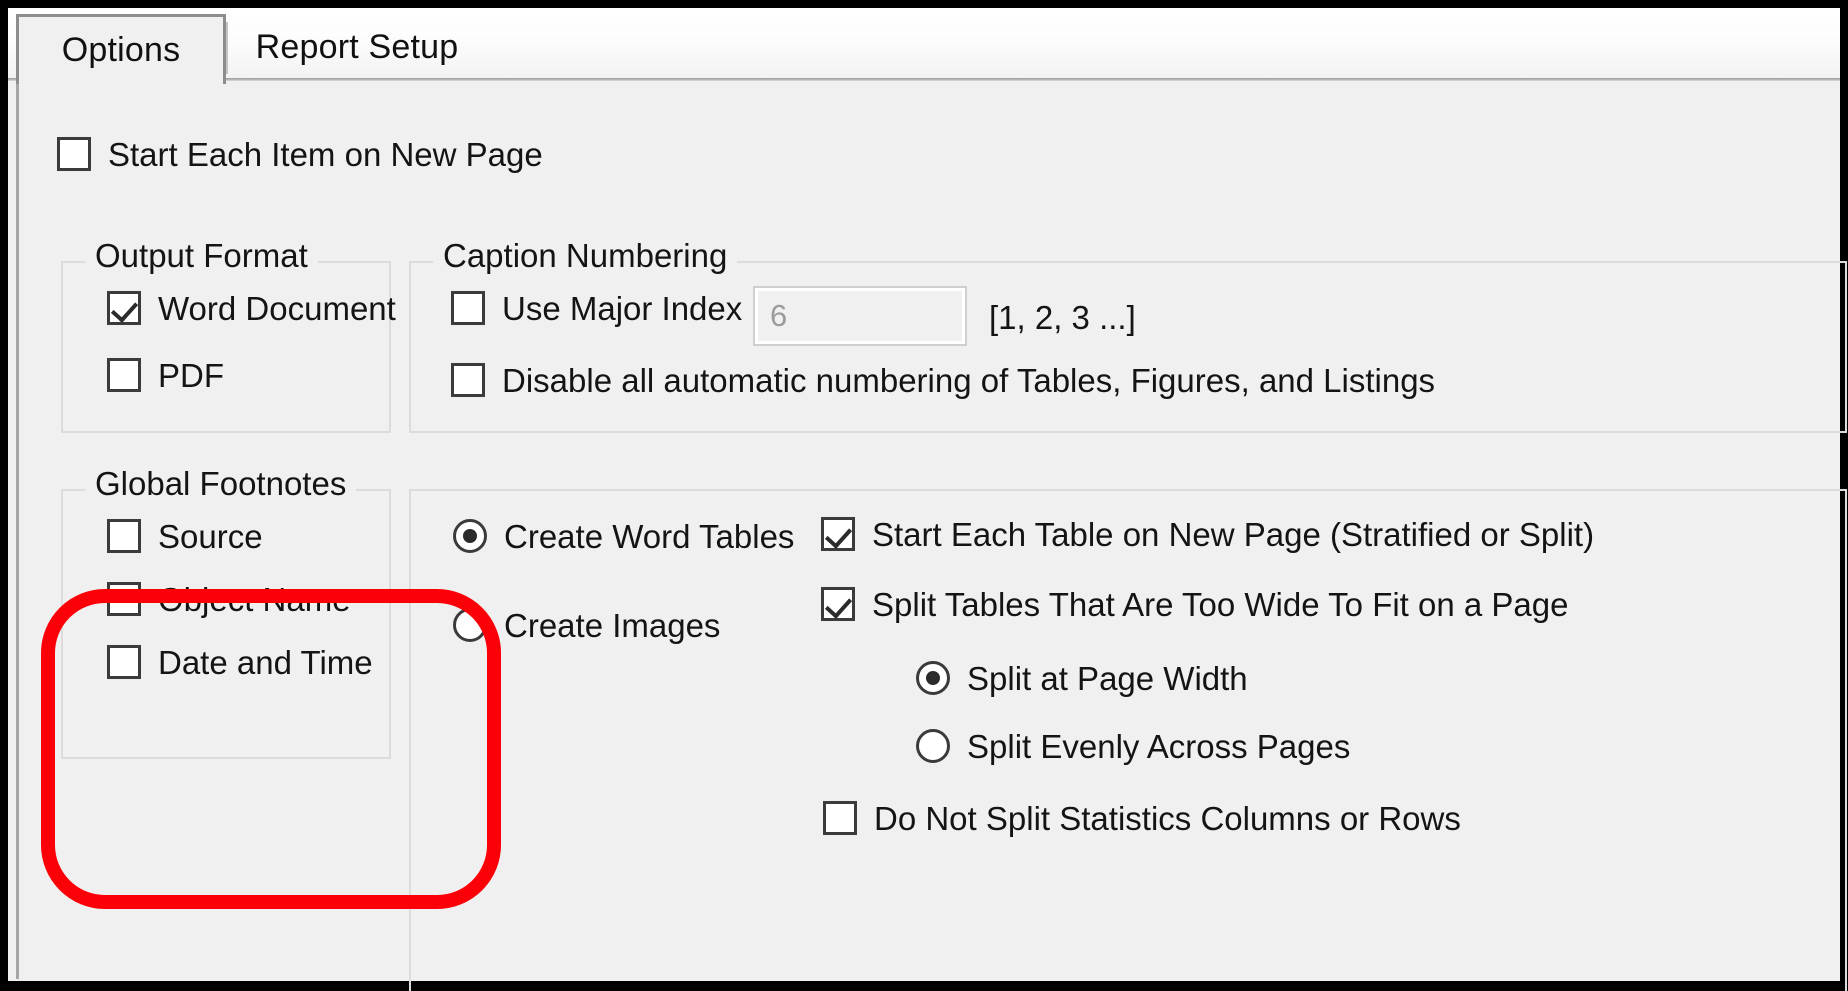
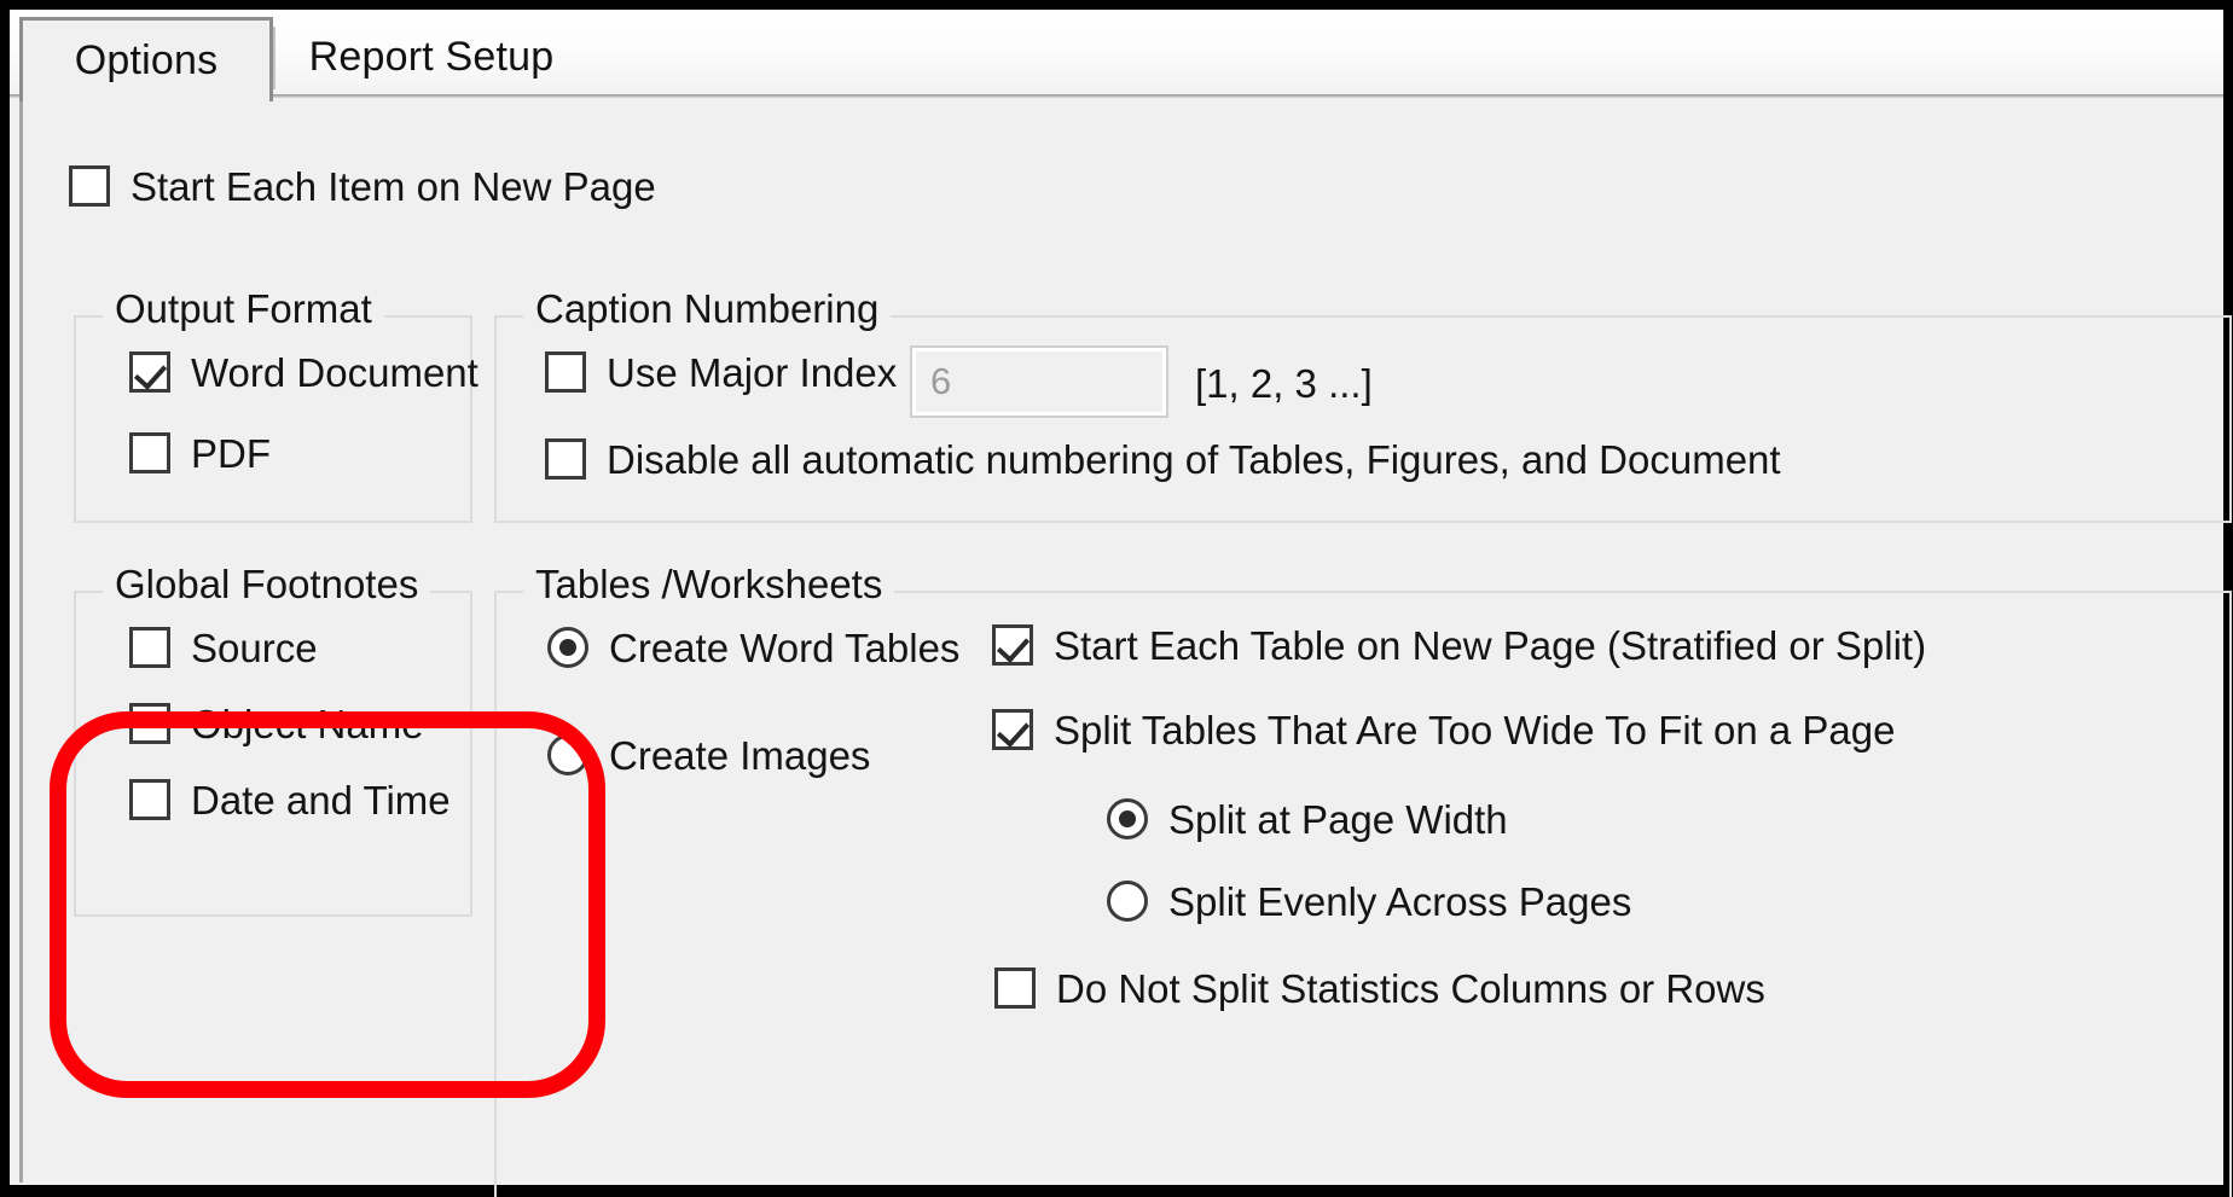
  Options
  Report Setup
  Start Each Item on New Page
  Output Format
  Word Document
  PDF
  Caption Numbering
  Use Major Index
  6
  [1, 2, 3 ...]
- Disable all automatic numbering of Tables, Figures, and Listings
+ Disable all automatic numbering of Tables, Figures, and Document
  Global Footnotes
  Source
  Object Name
  Date and Time
+ Tables /Worksheets
  Create Word Tables
  Create Images
  Start Each Table on New Page (Stratified or Split)
  Split Tables That Are Too Wide To Fit on a Page
  Split at Page Width
  Split Evenly Across Pages
  Do Not Split Statistics Columns or Rows
